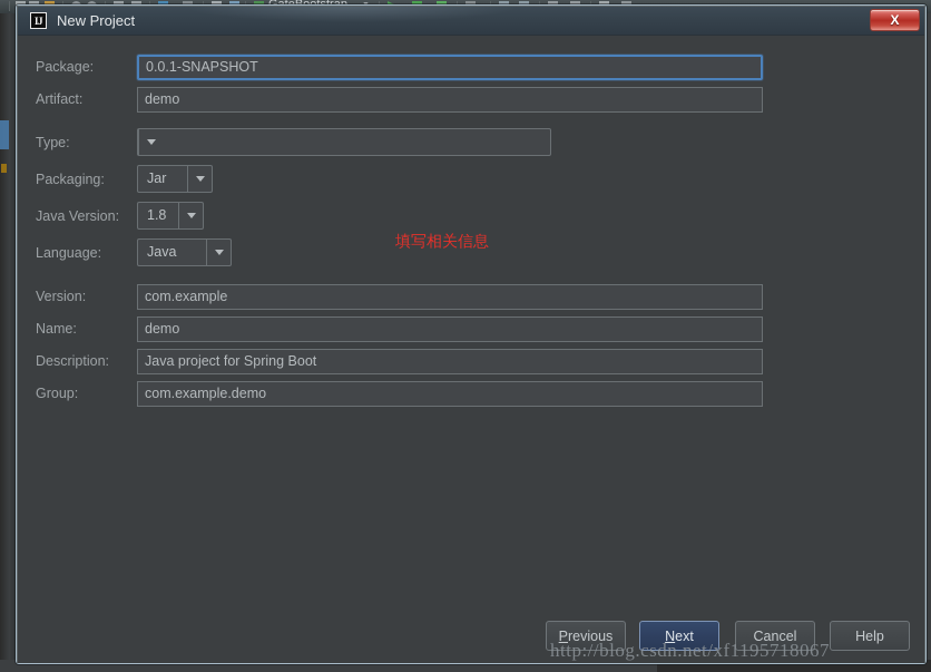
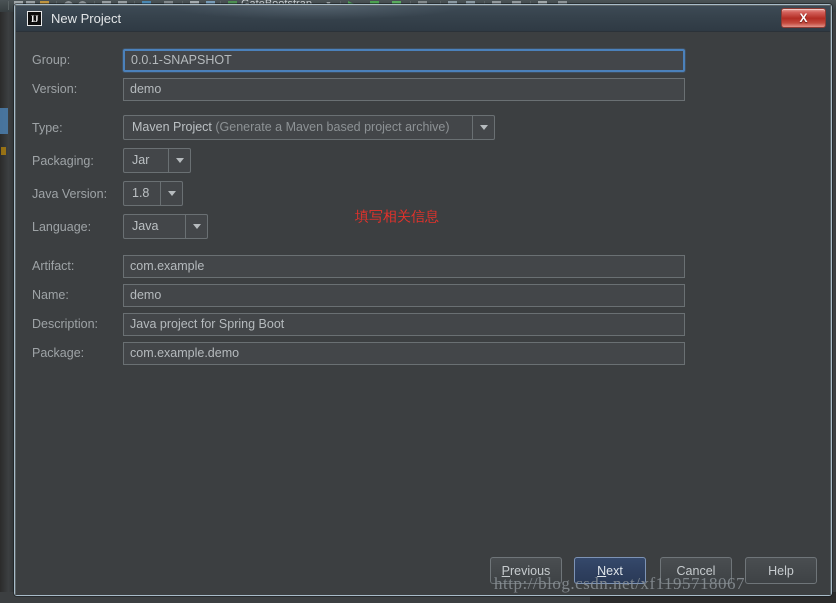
  IJ
  New Project
  X
- Package:
+ Group:
  0.0.1-SNAPSHOT
- Artifact:
+ Version:
  demo
  Type:
+ Maven Project (Generate a Maven based project archive)
  Packaging:
  Jar
  Java Version:
  1.8
  Language:
  Java
  填写相关信息
- Version:
+ Artifact:
  com.example
  Name:
  demo
  Description:
  Java project for Spring Boot
- Group:
+ Package:
  com.example.demo
  Previous
  Next
  Cancel
  Help
  http://blog.csdn.net/xf1195718067
